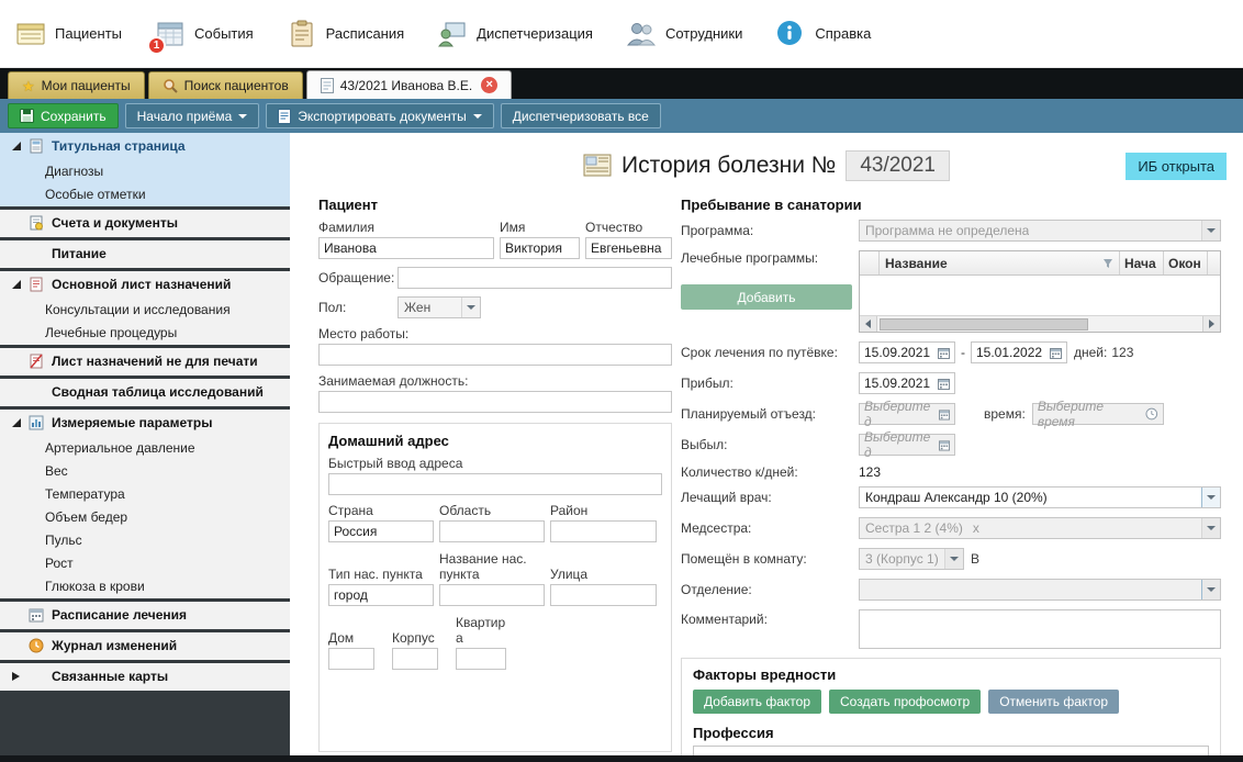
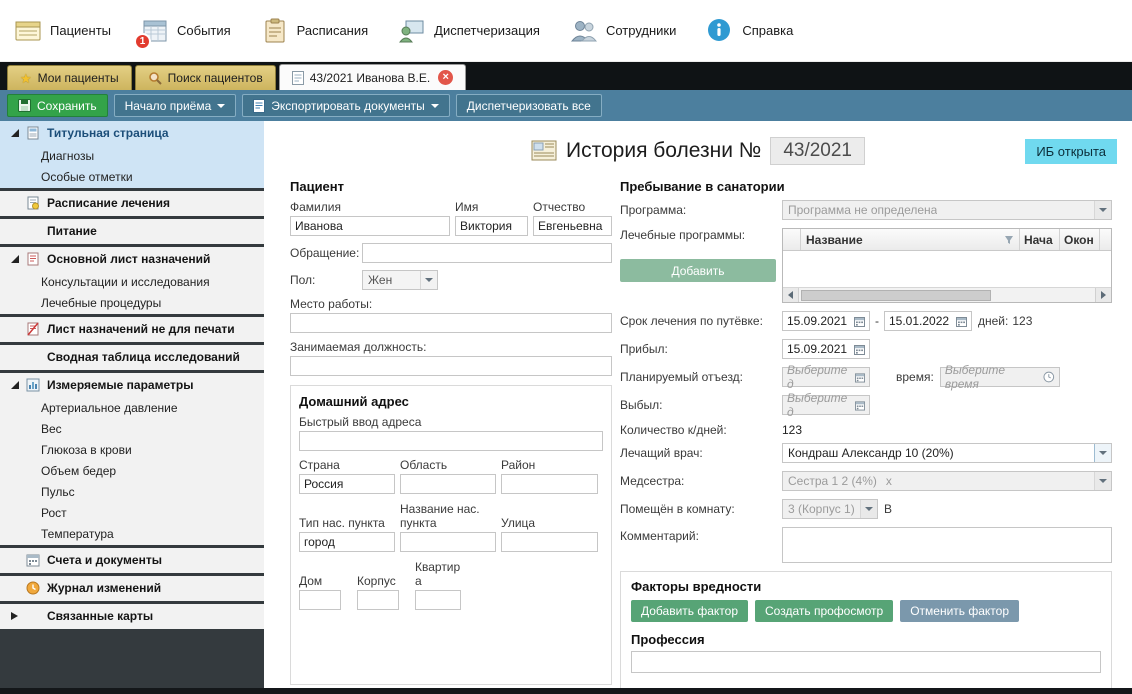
  Пациенты
  1
  События
  Расписания
  Диспетчеризация
  Сотрудники
  Справка
  ★
  Мои пациенты
  Поиск пациентов
  43/2021 Иванова В.Е.
  ×
  Сохранить
  Начало приёма
  Экспортировать документы
  Диспетчеризовать все
  Титульная страница
  Диагнозы
  Особые отметки
- Счета и документы
+ Расписание лечения
  Питание
  Основной лист назначений
  Консультации и исследования
  Лечебные процедуры
  Лист назначений не для печати
  Сводная таблица исследований
  Измеряемые параметры
  Артериальное давление
  Вес
- Температура
+ Глюкоза в крови
  Объем бедер
  Пульс
  Рост
- Глюкоза в крови
+ Температура
- Расписание лечения
+ Счета и документы
  Журнал изменений
  Связанные карты
  История болезни №
  43/2021
  ИБ открыта
  Пациент
  Фамилия
  Имя
  Отчество
  Иванова
  Виктория
  Евгеньевна
  Обращение:
  Пол:
  Жен
  Место работы:
  Занимаемая должность:
  Домашний адрес
  Быстрый ввод адреса
  Страна
  Область
  Район
  Россия
  Тип нас. пункта
  Название нас. пункта
  Улица
  город
  Дом
  Корпус
  Квартира
  Пребывание в санатории
  Программа:
  Программа не определена
  Лечебные программы:
  Добавить
  Название
  Нача
  Окон
  Срок лечения по путёвке:
  15.09.2021
  -
  15.01.2022
  дней:
  123
  Прибыл:
  15.09.2021
  Планируемый отъезд:
  Выберите д
  время:
  Выберите время
  Выбыл:
  Выберите д
  Количество к/дней:
  123
  Лечащий врач:
  Кондраш Александр 10 (20%)
  Медсестра:
  Сестра 1 2 (4%)
  x
  Помещён в комнату:
  3 (Корпус 1)
  В
- Отделение:
  Комментарий:
  Факторы вредности
  Добавить фактор
  Создать профосмотр
  Отменить фактор
  Профессия
